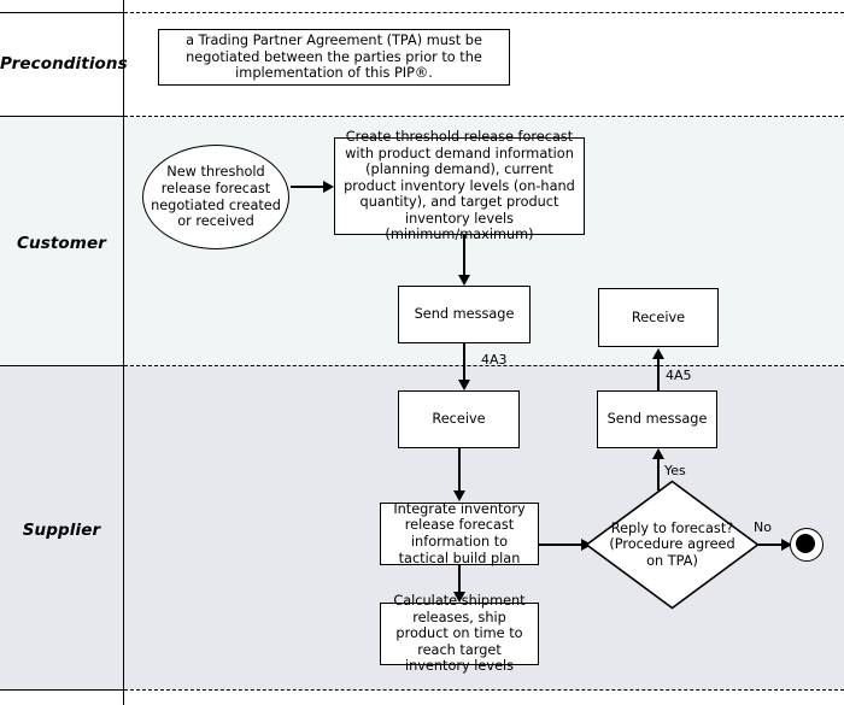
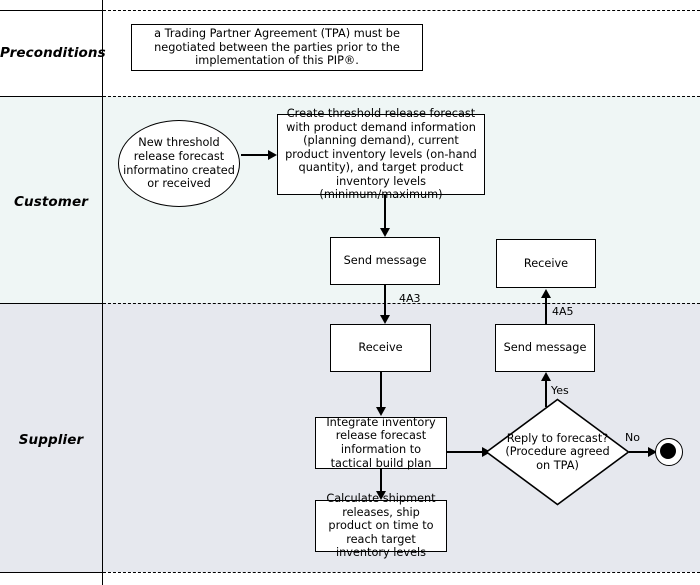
  Preconditions
  Customer
  Supplier
  a Trading Partner Agreement (TPA) must be negotiated between the parties prior to the implementation of this PIP®.
- New threshold release forecast negotiated created or received
+ New threshold release forecast informatino created or received
  Create threshold release forecast with product demand information (planning demand), current product inventory levels (on-hand quantity), and target product inventory levels (minimum/maximum)
  Send message
  Receive
  4A3
  Receive
  Send message
  4A5
  Integrate inventory release forecast information to tactical build plan
  Calculate shipment releases, ship product on time to reach target inventory levels
  Reply to forecast? (Procedure agreed on TPA)
  Yes
  No
